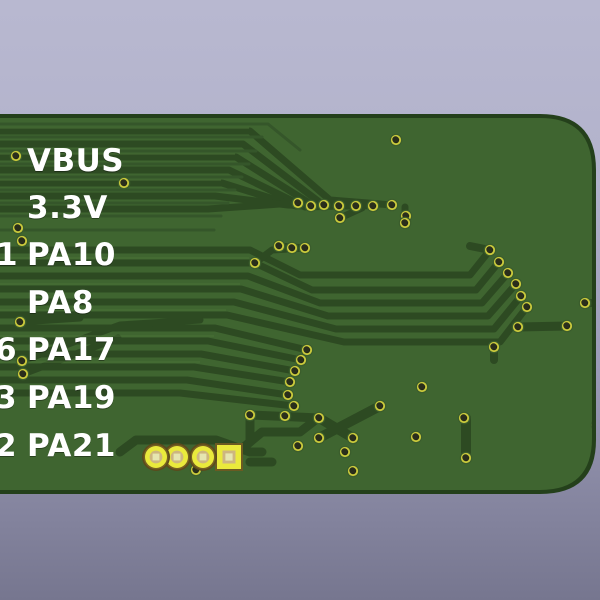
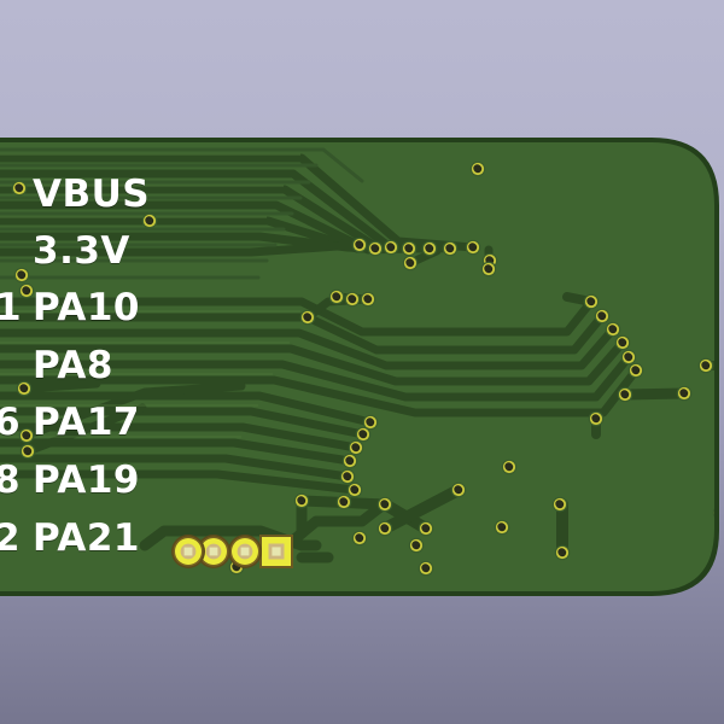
  VBUS
  3.3V
  PA10
  PA8
  PA17
  PA19
  PA21
  1
  6
- 3
+ 8
  2
